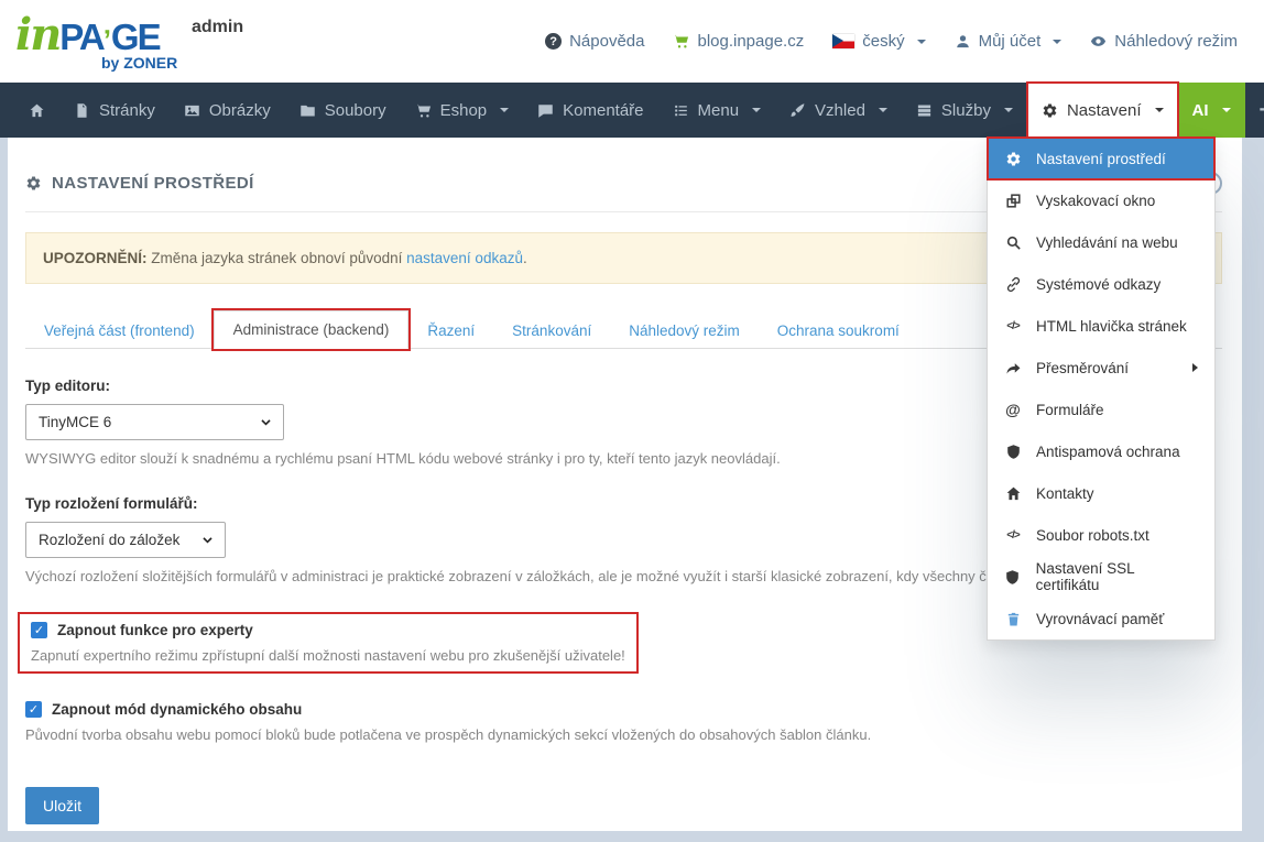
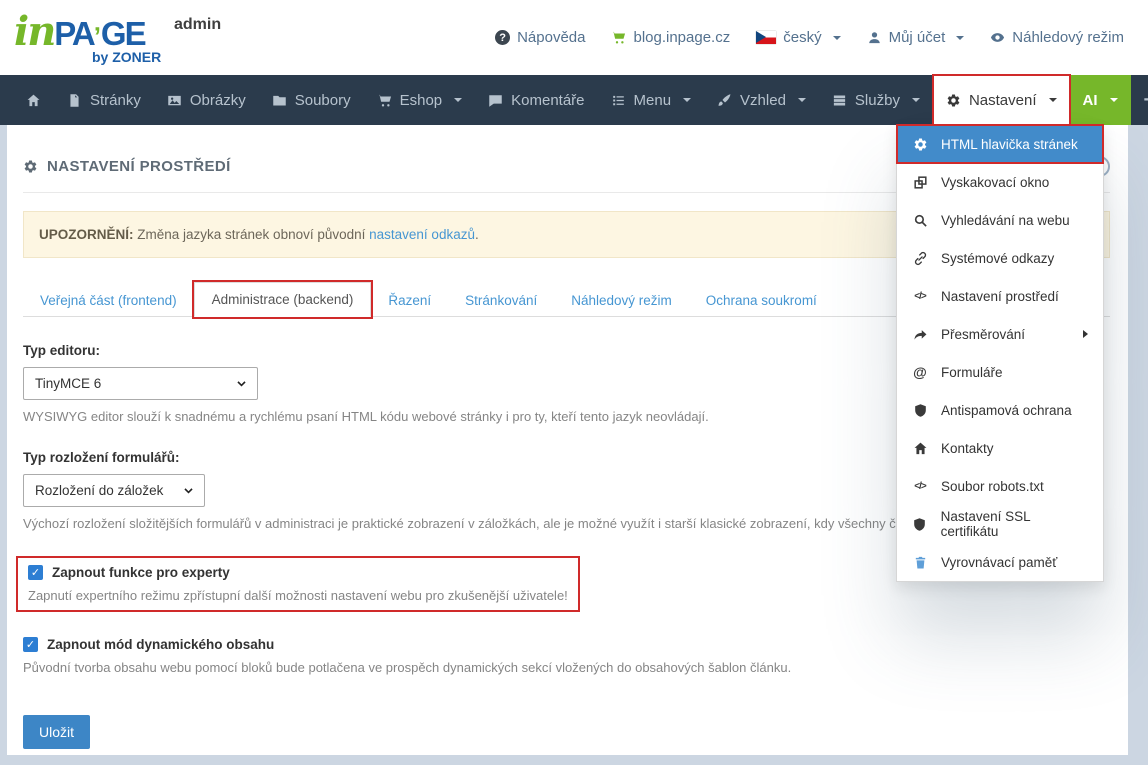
  inPAʼGE
  admin
  by ZONER
  ?
  Nápověda
  blog.inpage.cz
  český
  Můj účet
  Náhledový režim
  Stránky
  Obrázky
  Soubory
  Eshop
  Komentáře
  Menu
  Vzhled
  Služby
  Nastavení
  AI
- Nastavení prostředí
+ HTML hlavička stránek
  Vyskakovací okno
  Vyhledávání na webu
  Systémové odkazy
  </>
- HTML hlavička stránek
+ Nastavení prostředí
  Přesměrování
  @
  Formuláře
  Antispamová ochrana
  Kontakty
  </>
  Soubor robots.txt
  Nastavení SSL certifikátu
  Vyrovnávací paměť
  NASTAVENÍ PROSTŘEDÍ
  UPOZORNĚNÍ: Změna jazyka stránek obnoví původní nastavení odkazů.
  Veřejná část (frontend)
  Administrace (backend)
  Řazení
  Stránkování
  Náhledový režim
  Ochrana soukromí
  Typ editoru:
  TinyMCE 6
  WYSIWYG editor slouží k snadnému a rychlému psaní HTML kódu webové stránky i pro ty, kteří tento jazyk neovládají.
  Typ rozložení formulářů:
  Rozložení do záložek
  Výchozí rozložení složitějších formulářů v administraci je praktické zobrazení v záložkách, ale je možné využít i starší klasické zobrazení, kdy všechny č
  ✓
  Zapnout funkce pro experty
  Zapnutí expertního režimu zpřístupní další možnosti nastavení webu pro zkušenější uživatele!
  ✓
  Zapnout mód dynamického obsahu
  Původní tvorba obsahu webu pomocí bloků bude potlačena ve prospěch dynamických sekcí vložených do obsahových šablon článku.
  Uložit
